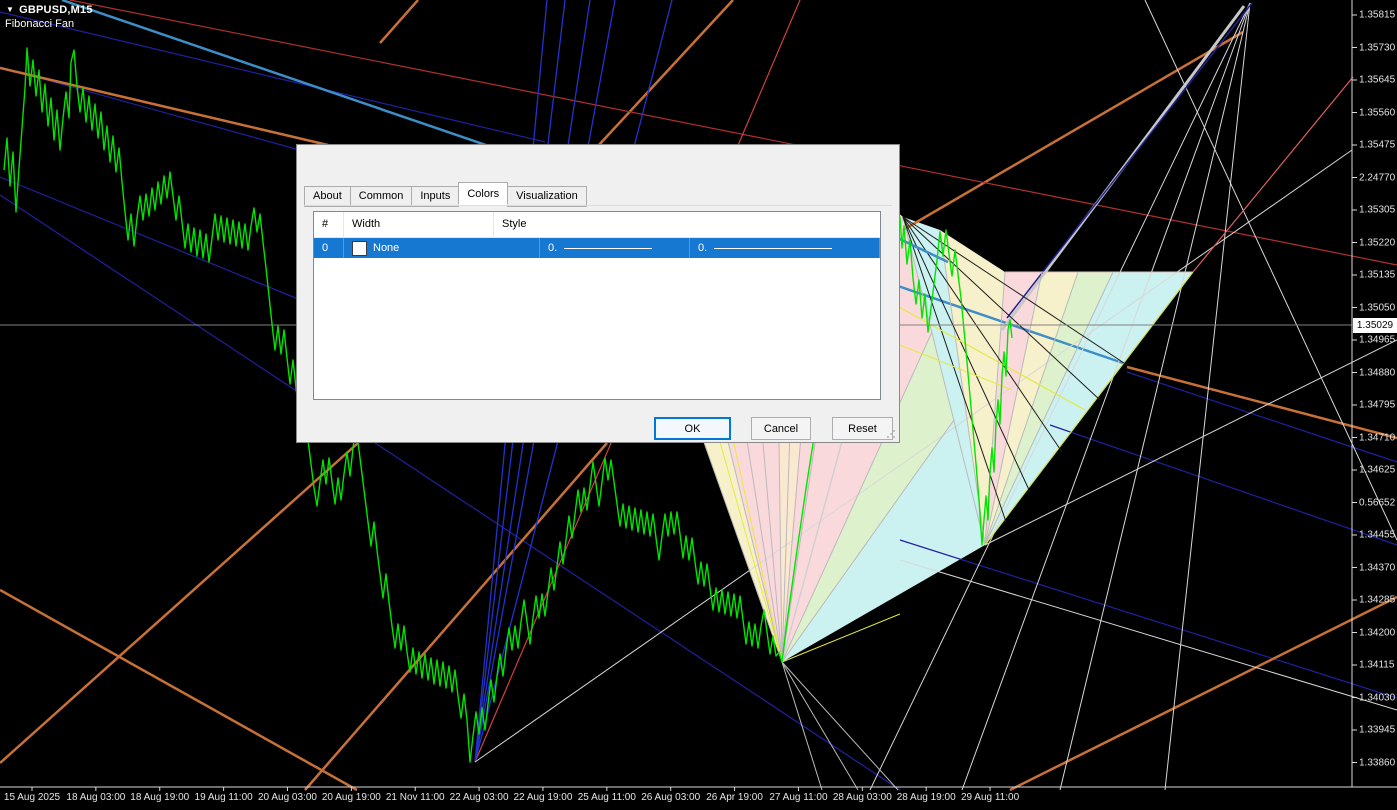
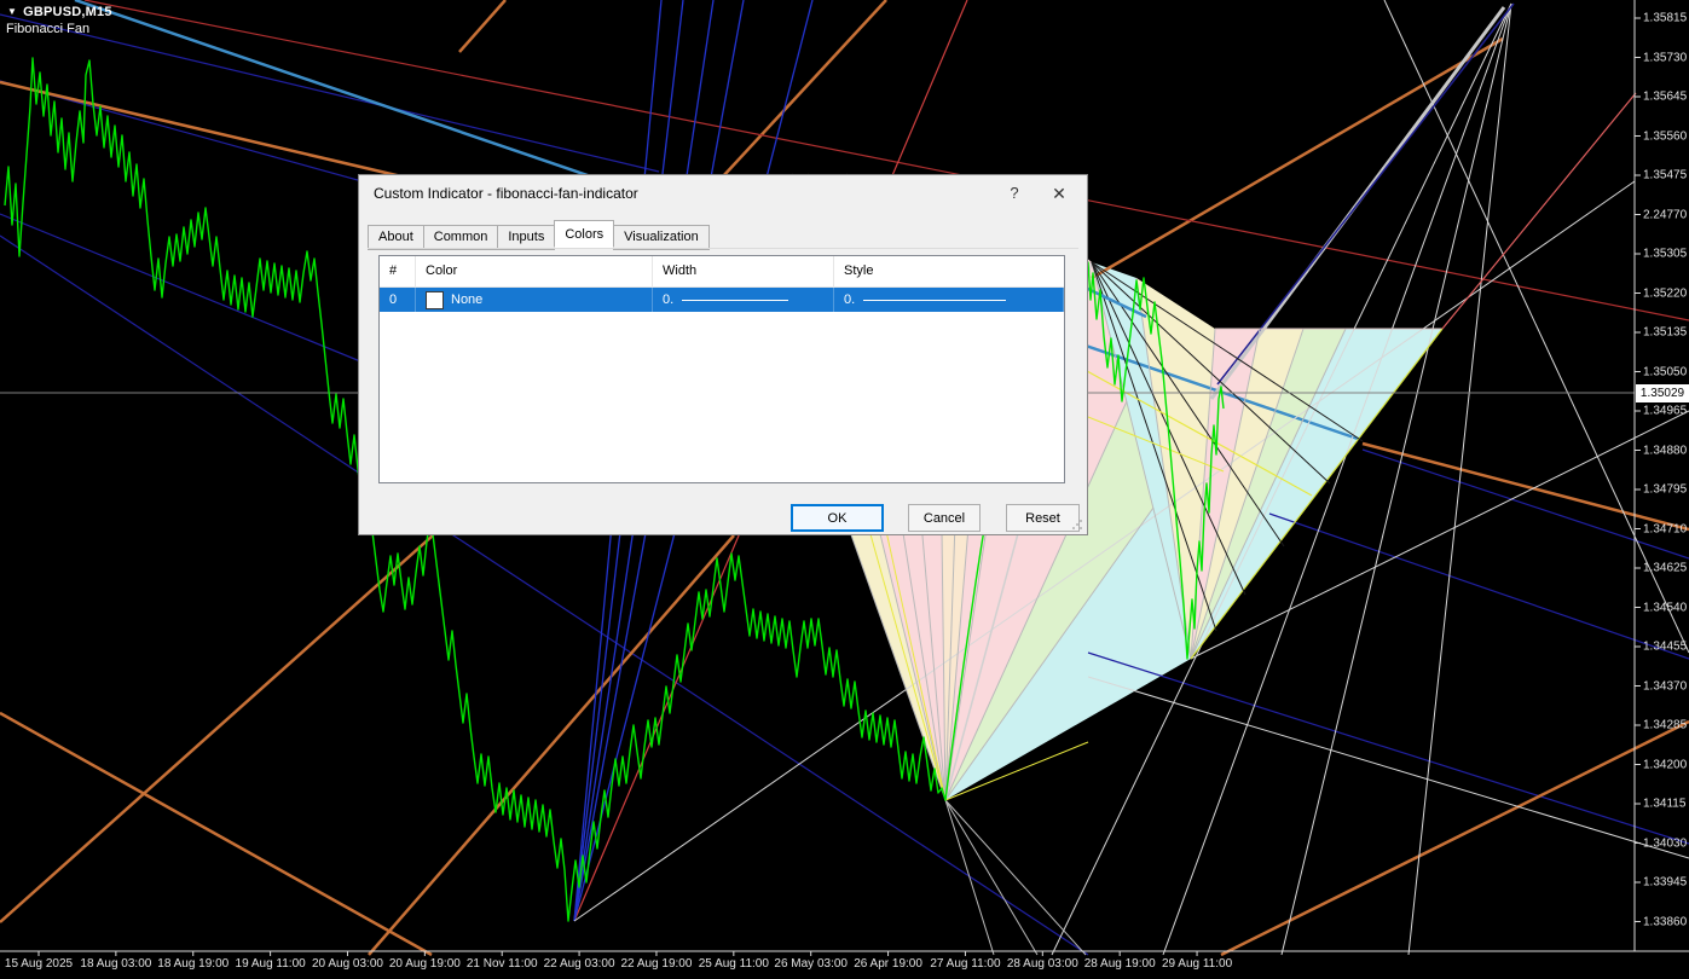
  ▼ GBPUSD,M15
  Fibonacci Fan
  1.35815
  1.35730
  1.35645
  1.35560
  1.35475
  2.24770
  1.35305
  1.35220
  1.35135
  1.35050
  1.34965
  1.34880
  1.34795
  1.34710
  1.34625
- 0.56652
+ 1.34540
  1.34455
  1.34370
  1.34285
  1.34200
  1.34115
  1.34030
  1.33945
  1.33860
  1.35029
  15 Aug 2025
  18 Aug 03:00
  18 Aug 19:00
  19 Aug 11:00
  20 Aug 03:00
  20 Aug 19:00
  21 Nov 11:00
  22 Aug 03:00
  22 Aug 19:00
  25 Aug 11:00
- 26 Aug 03:00
+ 26 May 03:00
  26 Apr 19:00
  27 Aug 11:00
  28 Aug 03:00
  28 Aug 19:00
  29 Aug 11:00
+ Custom Indicator - fibonacci-fan-indicator
+ ?
+ ✕
  About Common Inputs Colors Visualization
  #
+ Color
  Width
  Style
  0
  None
  0.
  0.
  OK
  Cancel
  Reset
